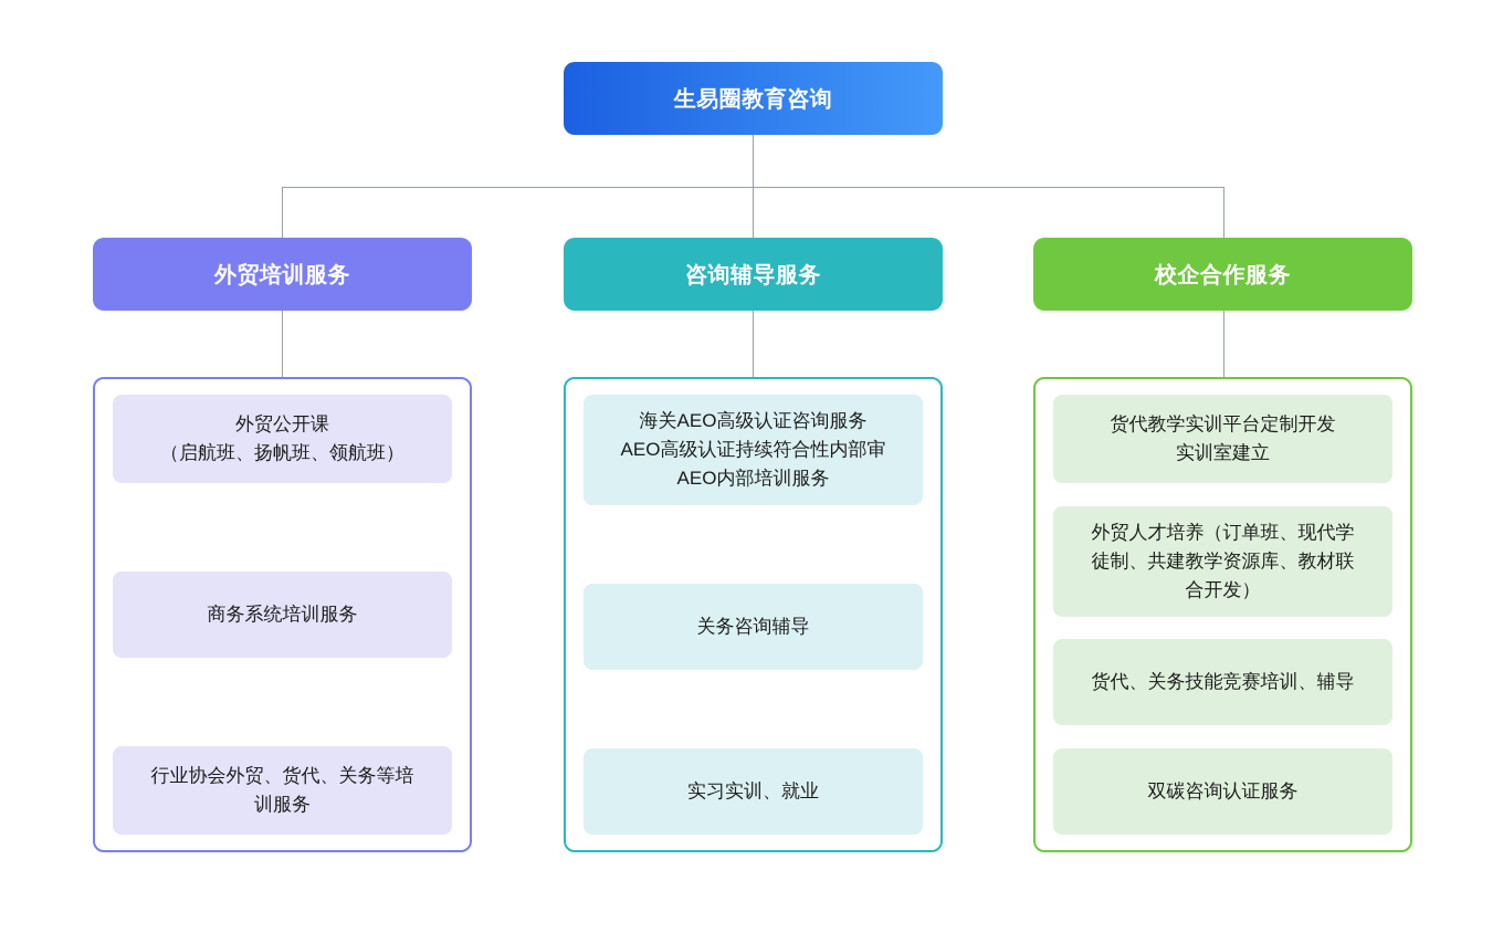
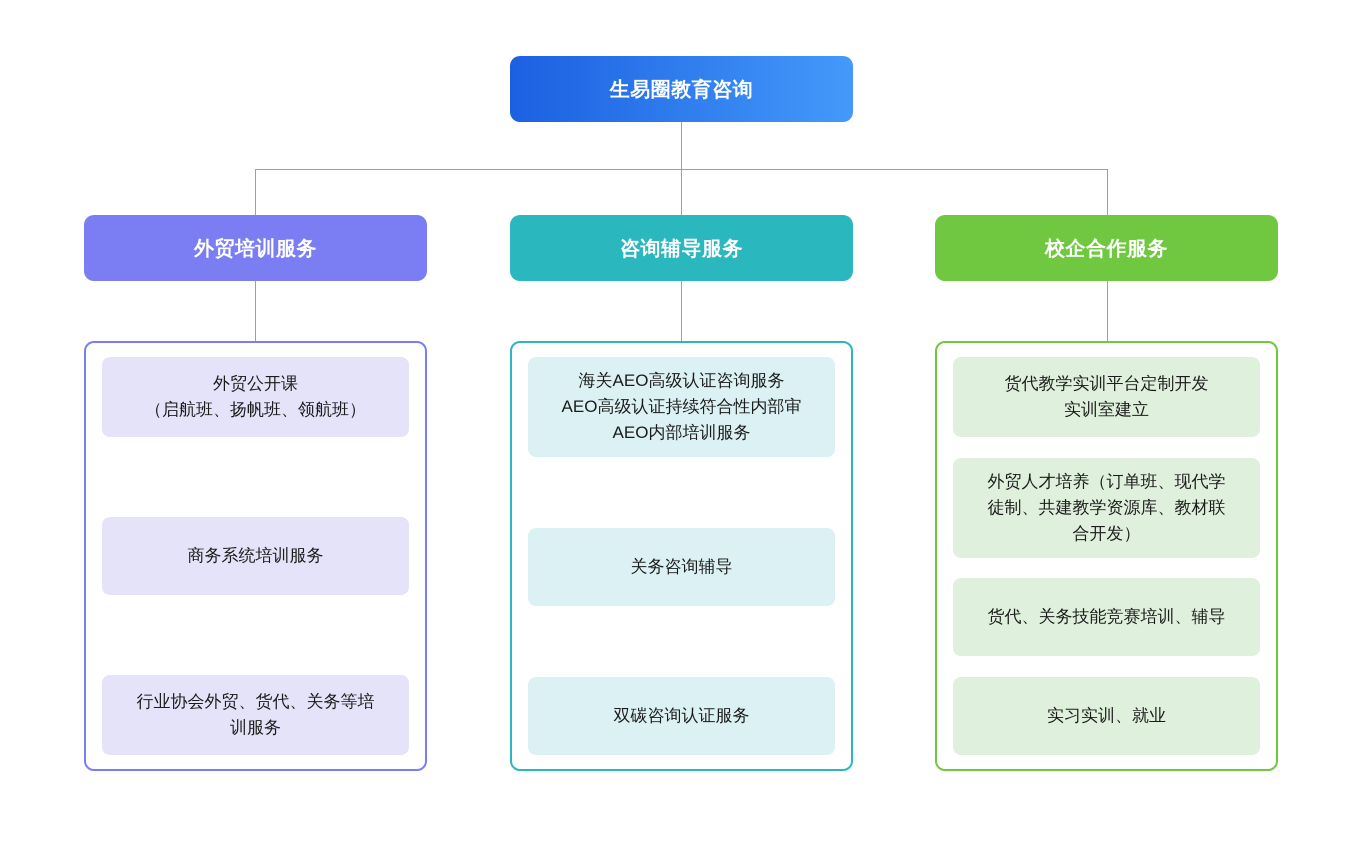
  生易圈教育咨询
  外贸培训服务
  外贸公开课
  （启航班、扬帆班、领航班）
  商务系统培训服务
  行业协会外贸、货代、关务等培
  训服务
  咨询辅导服务
  海关AEO高级认证咨询服务
  AEO高级认证持续符合性内部审
  AEO内部培训服务
  关务咨询辅导
- 实习实训、就业
+ 双碳咨询认证服务
  校企合作服务
  货代教学实训平台定制开发
  实训室建立
  外贸人才培养（订单班、现代学
  徒制、共建教学资源库、教材联
  合开发）
  货代、关务技能竞赛培训、辅导
- 双碳咨询认证服务
+ 实习实训、就业
